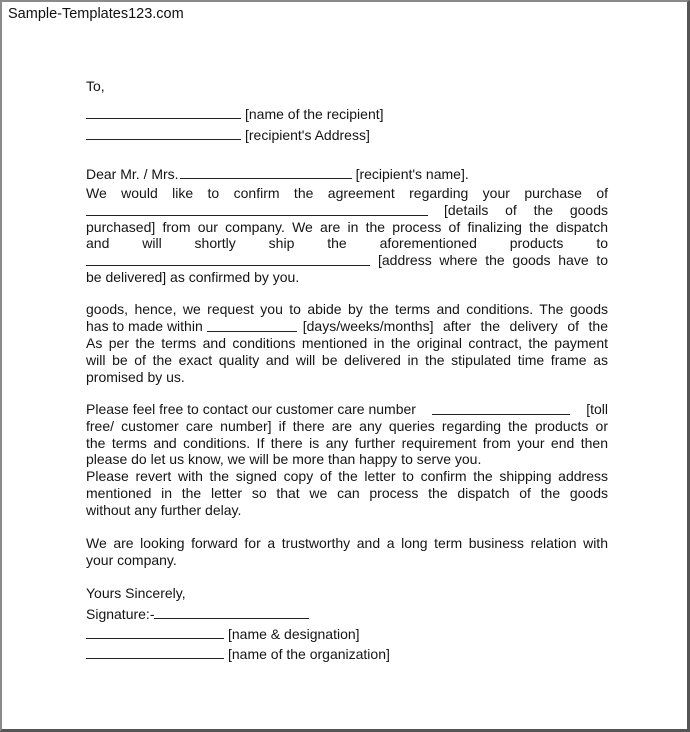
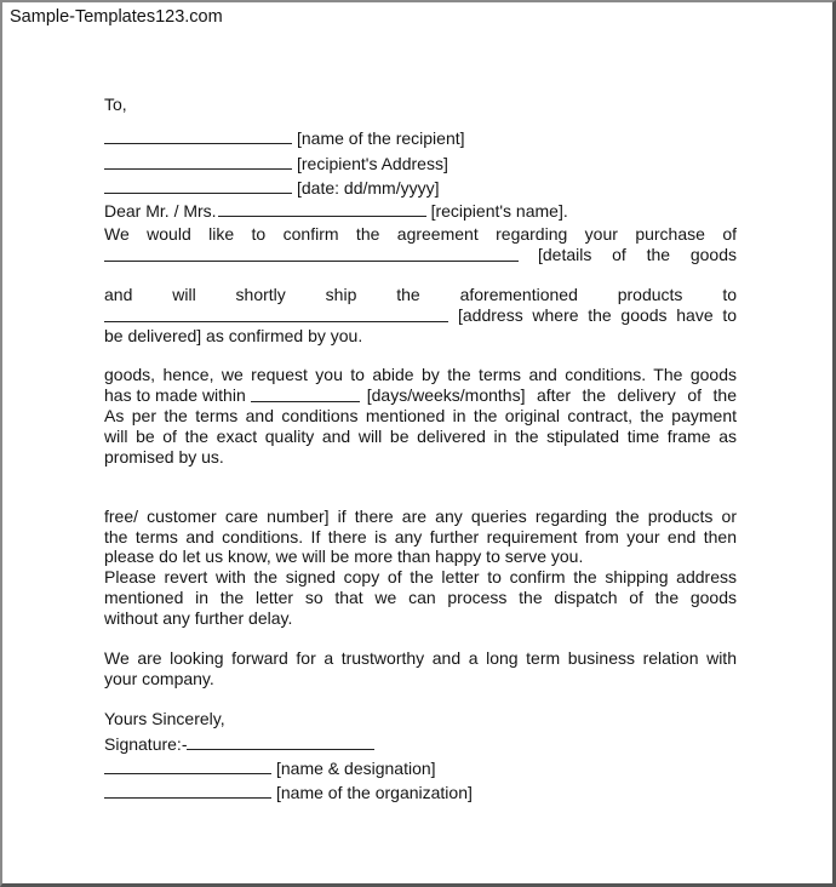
  Sample-Templates123.com
  To,
  [name of the recipient]
  [recipient's Address]
+ [date: dd/mm/yyyy]
  Dear Mr. / Mrs. [recipient's name].
  We would like to confirm the agreement regarding your purchase of
  [details of the goods
- purchased] from our company. We are in the process of finalizing the dispatch
  and will shortly ship the aforementioned products to
  [address where the goods have to
  be delivered] as confirmed by you.
  goods, hence, we request you to abide by the terms and conditions. The goods
  has to made within
  [days/weeks/months] after the delivery of the
  As per the terms and conditions mentioned in the original contract, the payment
  will be of the exact quality and will be delivered in the stipulated time frame as
  promised by us.
- Please feel free to contact our customer care number
- [toll
  free/ customer care number] if there are any queries regarding the products or
  the terms and conditions. If there is any further requirement from your end then
  please do let us know, we will be more than happy to serve you.
  Please revert with the signed copy of the letter to confirm the shipping address
  mentioned in the letter so that we can process the dispatch of the goods
  without any further delay.
  We are looking forward for a trustworthy and a long term business relation with
  your company.
  Yours Sincerely,
  Signature:-
  [name & designation]
  [name of the organization]
